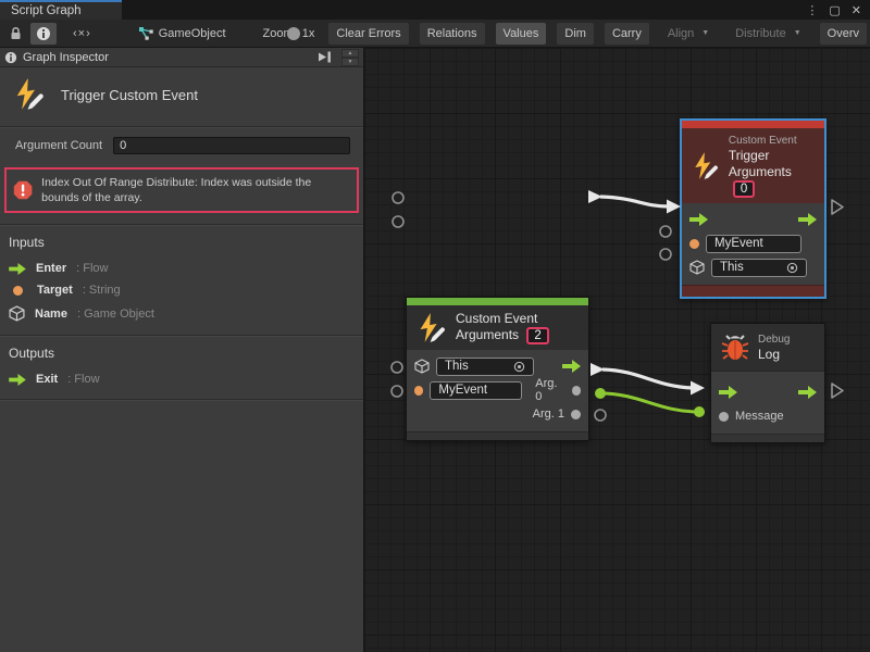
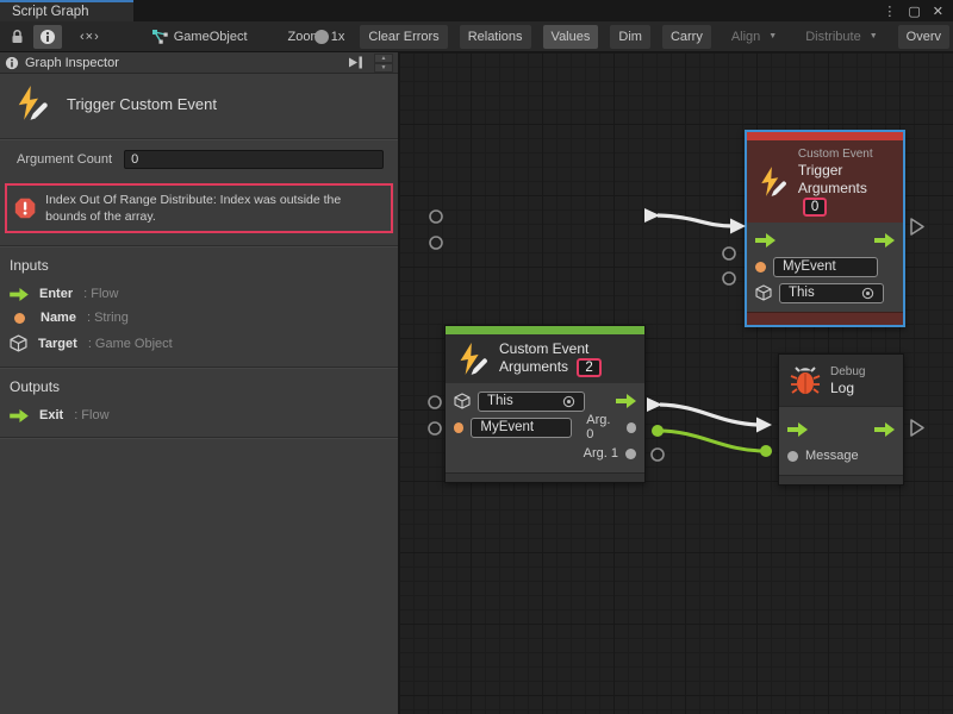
  Script Graph
  ⋮
  ▢
  ✕
  ‹×›
  GameObject
  Zoo
  1x
  Clear Errors
  Relations
  Values
  Dim
  Carry
  Align
  Distribute
  Overv
  Graph Inspector
  Trigger Custom Event
  Argument Count
  0
  Index Out Of Range Distribute: Index was outside the bounds of the array.
  Inputs
  Enter
  : Flow
- Target
+ Name
  : String
- Name
+ Target
  : Game Object
  Outputs
  Exit
  : Flow
  Custom Event
  Trigger
  Arguments 0
  MyEvent
  This
  Custom Event
  Arguments 2
  This
  MyEvent
  Arg. 0
  Arg. 1
  Debug
  Log
  Message
